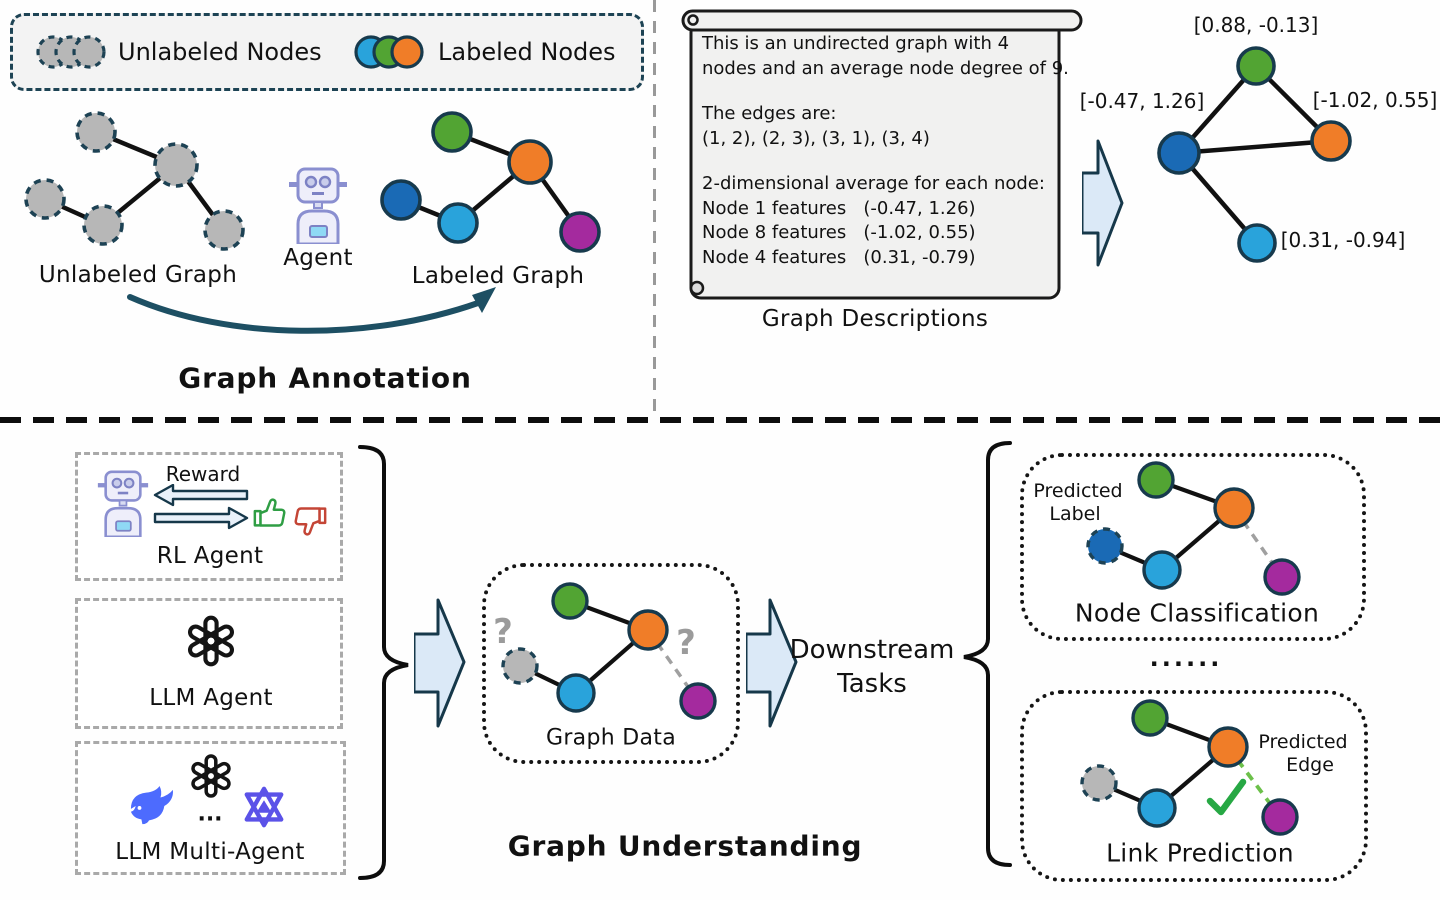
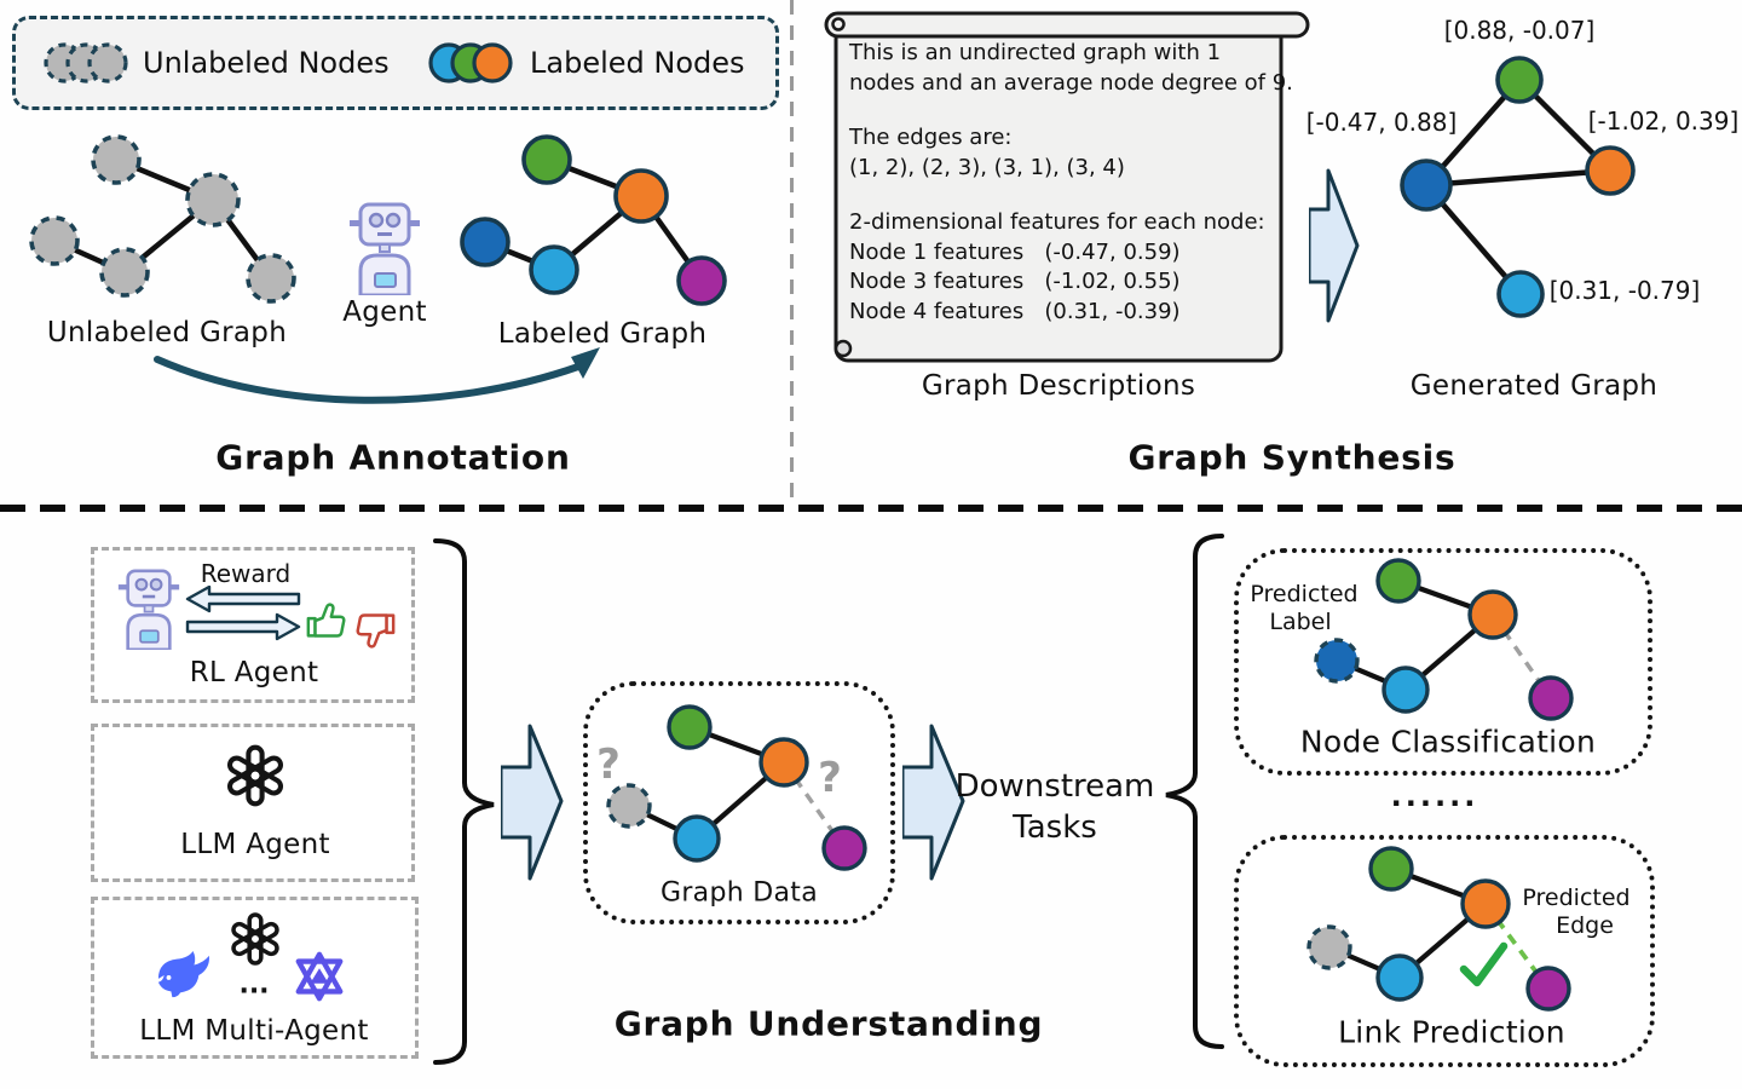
  Unlabeled Nodes
  Labeled Nodes
  Unlabeled Graph
  Agent
  Labeled Graph
  Graph Annotation
- This is an undirected graph with 4
+ This is an undirected graph with 1
  nodes and an average node degree of 9.
  The edges are:
  (1, 2), (2, 3), (3, 1), (3, 4)
- 2-dimensional average for each node:
+ 2-dimensional features for each node:
- Node 1 features (-0.47, 1.26)
+ Node 1 features (-0.47, 0.59)
- Node 8 features (-1.02, 0.55)
+ Node 3 features (-1.02, 0.55)
- Node 4 features (0.31, -0.79)
+ Node 4 features (0.31, -0.39)
  Graph Descriptions
- [0.88, -0.13]
+ [0.88, -0.07]
- [-0.47, 1.26]
+ [-0.47, 0.88]
- [-1.02, 0.55]
+ [-1.02, 0.39]
- [0.31, -0.94]
+ [0.31, -0.79]
+ Generated Graph
+ Graph Synthesis
  Reward
  RL Agent
  LLM Agent
  ...
  LLM Multi-Agent
  ?
  ?
  Graph Data
  Downstream
  Tasks
  Predicted
  Label
  Node Classification
  ......
  Predicted
  Edge
  Link Prediction
  Graph Understanding
